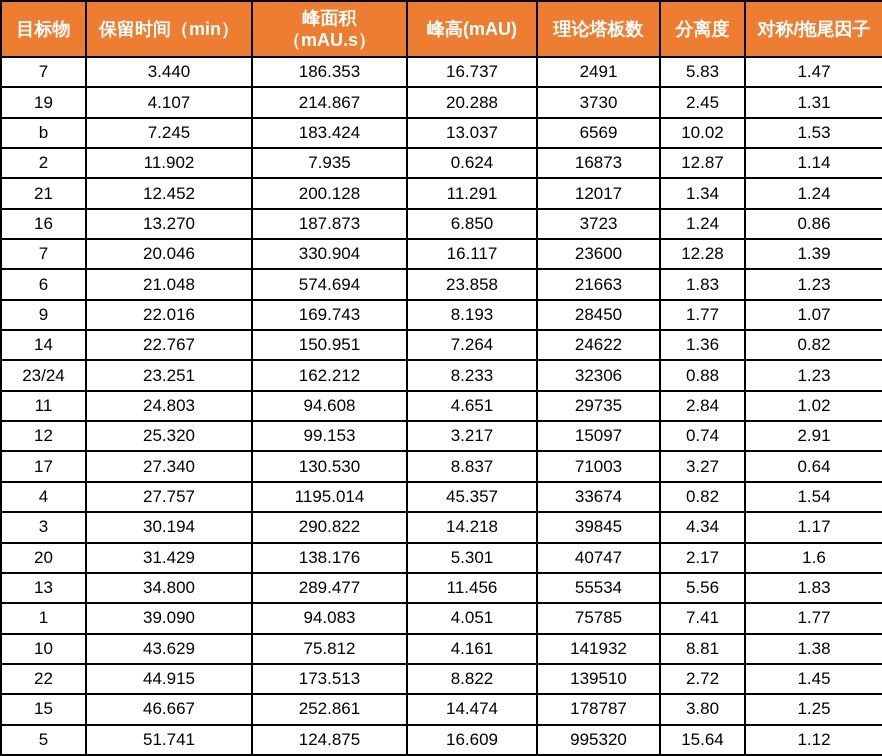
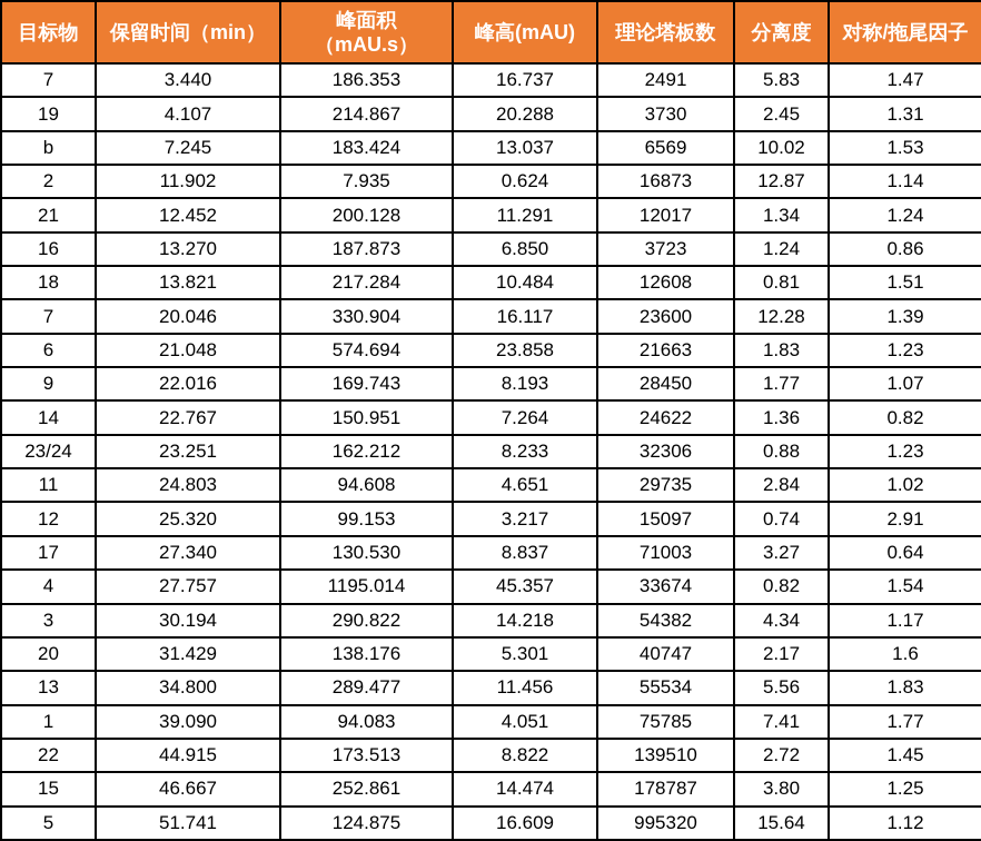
  目标物	保留时间（min）	峰面积 （mAU.s）	峰高(mAU)	理论塔板数	分离度	对称/拖尾因子
  7	3.440	186.353	16.737	2491	5.83	1.47
  19	4.107	214.867	20.288	3730	2.45	1.31
  b	7.245	183.424	13.037	6569	10.02	1.53
  2	11.902	7.935	0.624	16873	12.87	1.14
  21	12.452	200.128	11.291	12017	1.34	1.24
  16	13.270	187.873	6.850	3723	1.24	0.86
+ 18	13.821	217.284	10.484	12608	0.81	1.51
  7	20.046	330.904	16.117	23600	12.28	1.39
  6	21.048	574.694	23.858	21663	1.83	1.23
  9	22.016	169.743	8.193	28450	1.77	1.07
  14	22.767	150.951	7.264	24622	1.36	0.82
  23/24	23.251	162.212	8.233	32306	0.88	1.23
  11	24.803	94.608	4.651	29735	2.84	1.02
  12	25.320	99.153	3.217	15097	0.74	2.91
  17	27.340	130.530	8.837	71003	3.27	0.64
  4	27.757	1195.014	45.357	33674	0.82	1.54
- 3	30.194	290.822	14.218	39845	4.34	1.17
+ 3	30.194	290.822	14.218	54382	4.34	1.17
  20	31.429	138.176	5.301	40747	2.17	1.6
  13	34.800	289.477	11.456	55534	5.56	1.83
  1	39.090	94.083	4.051	75785	7.41	1.77
- 10	43.629	75.812	4.161	141932	8.81	1.38
  22	44.915	173.513	8.822	139510	2.72	1.45
  15	46.667	252.861	14.474	178787	3.80	1.25
  5	51.741	124.875	16.609	995320	15.64	1.12
